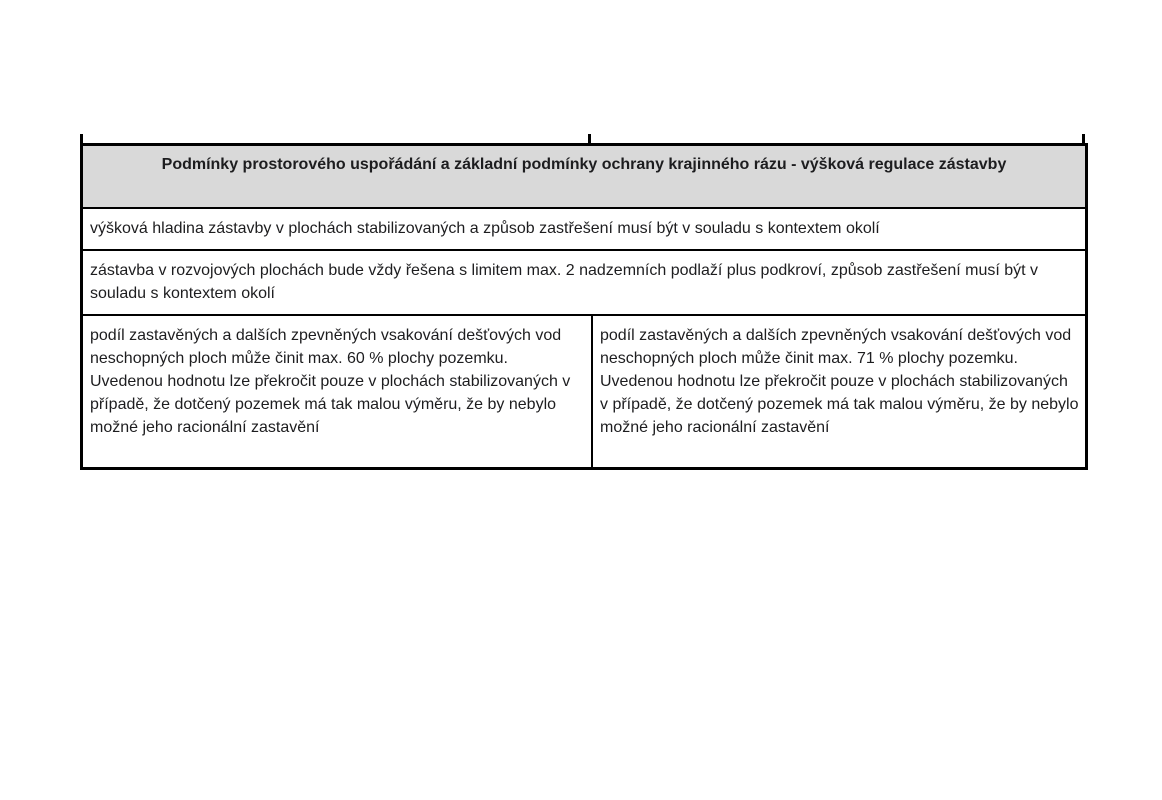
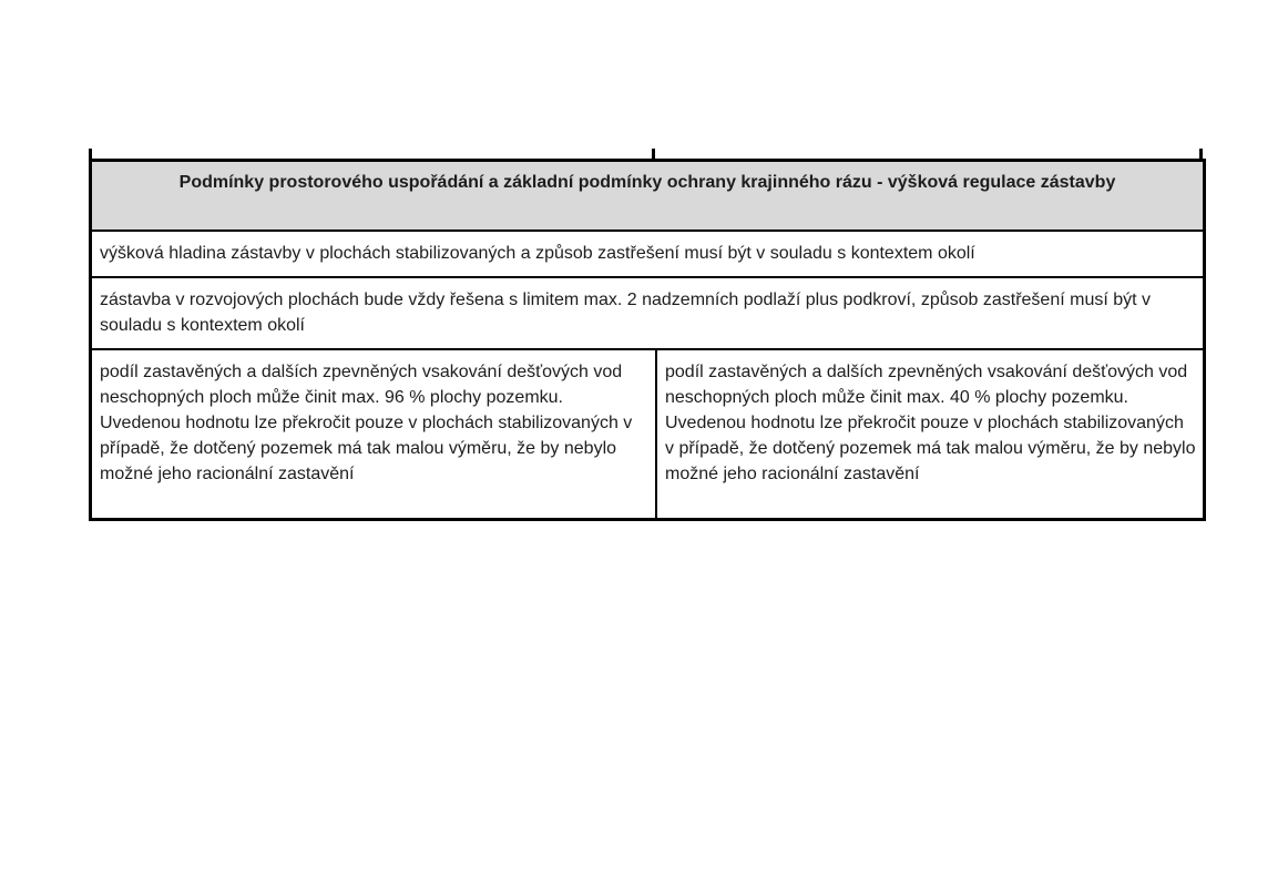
  Podmínky prostorového uspořádání a základní podmínky ochrany krajinného rázu - výšková regulace zástavby
  výšková hladina zástavby v plochách stabilizovaných a způsob zastřešení musí být v souladu s kontextem okolí
  zástavba v rozvojových plochách bude vždy řešena s limitem max. 2 nadzemních podlaží plus podkroví, způsob zastřešení musí být v souladu s kontextem okolí
- podíl zastavěných a dalších zpevněných vsakování dešťových vod neschopných ploch může činit max. 60 % plochy pozemku. Uvedenou hodnotu lze překročit pouze v plochách stabilizovaných v případě, že dotčený pozemek má tak malou výměru, že by nebylo možné jeho racionální zastavění
+ podíl zastavěných a dalších zpevněných vsakování dešťových vod neschopných ploch může činit max. 96 % plochy pozemku. Uvedenou hodnotu lze překročit pouze v plochách stabilizovaných v případě, že dotčený pozemek má tak malou výměru, že by nebylo možné jeho racionální zastavění
- podíl zastavěných a dalších zpevněných vsakování dešťových vod neschopných ploch může činit max. 71 % plochy pozemku. Uvedenou hodnotu lze překročit pouze v plochách stabilizovaných v případě, že dotčený pozemek má tak malou výměru, že by nebylo možné jeho racionální zastavění
+ podíl zastavěných a dalších zpevněných vsakování dešťových vod neschopných ploch může činit max. 40 % plochy pozemku. Uvedenou hodnotu lze překročit pouze v plochách stabilizovaných v případě, že dotčený pozemek má tak malou výměru, že by nebylo možné jeho racionální zastavění
